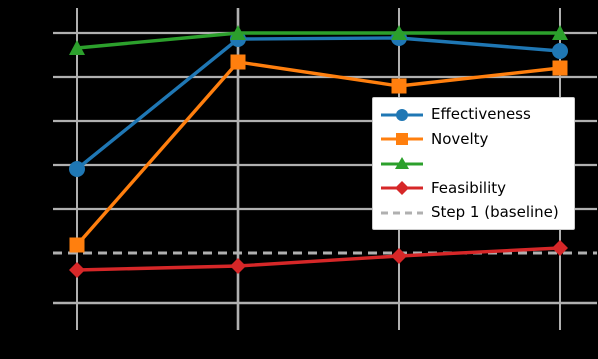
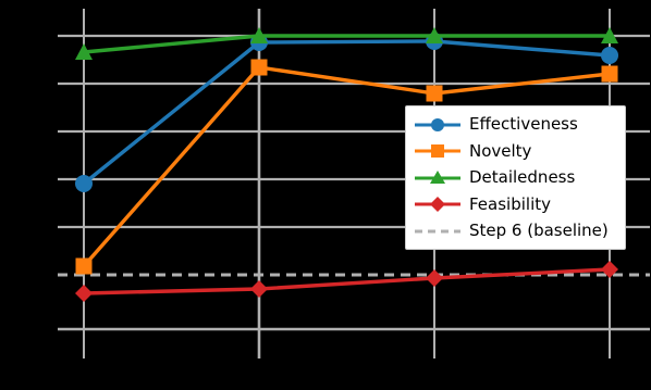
  Effectiveness
  Novelty
+ Detailedness
  Feasibility
- Step 1 (baseline)
+ Step 6 (baseline)
